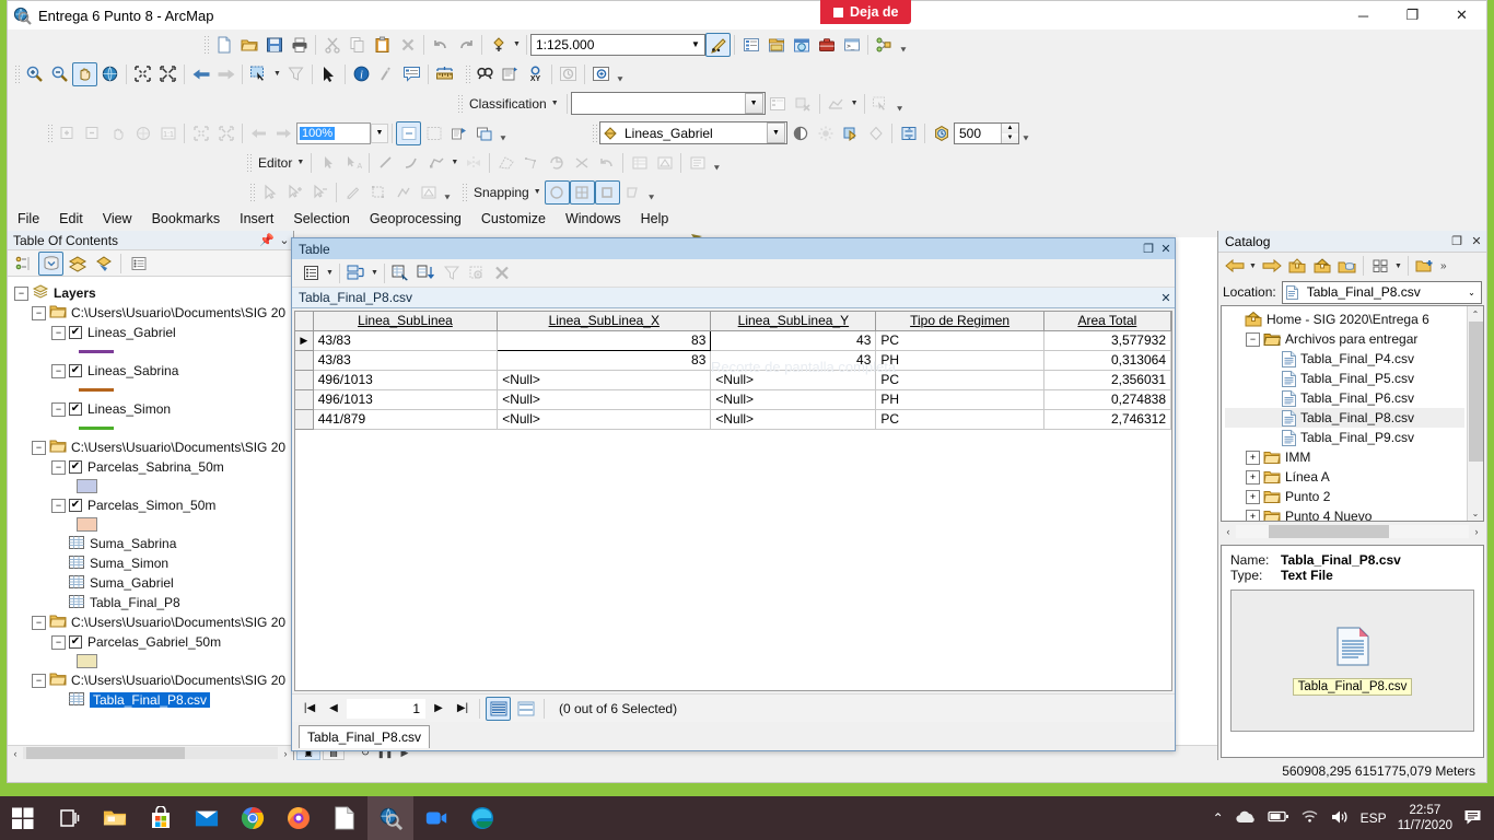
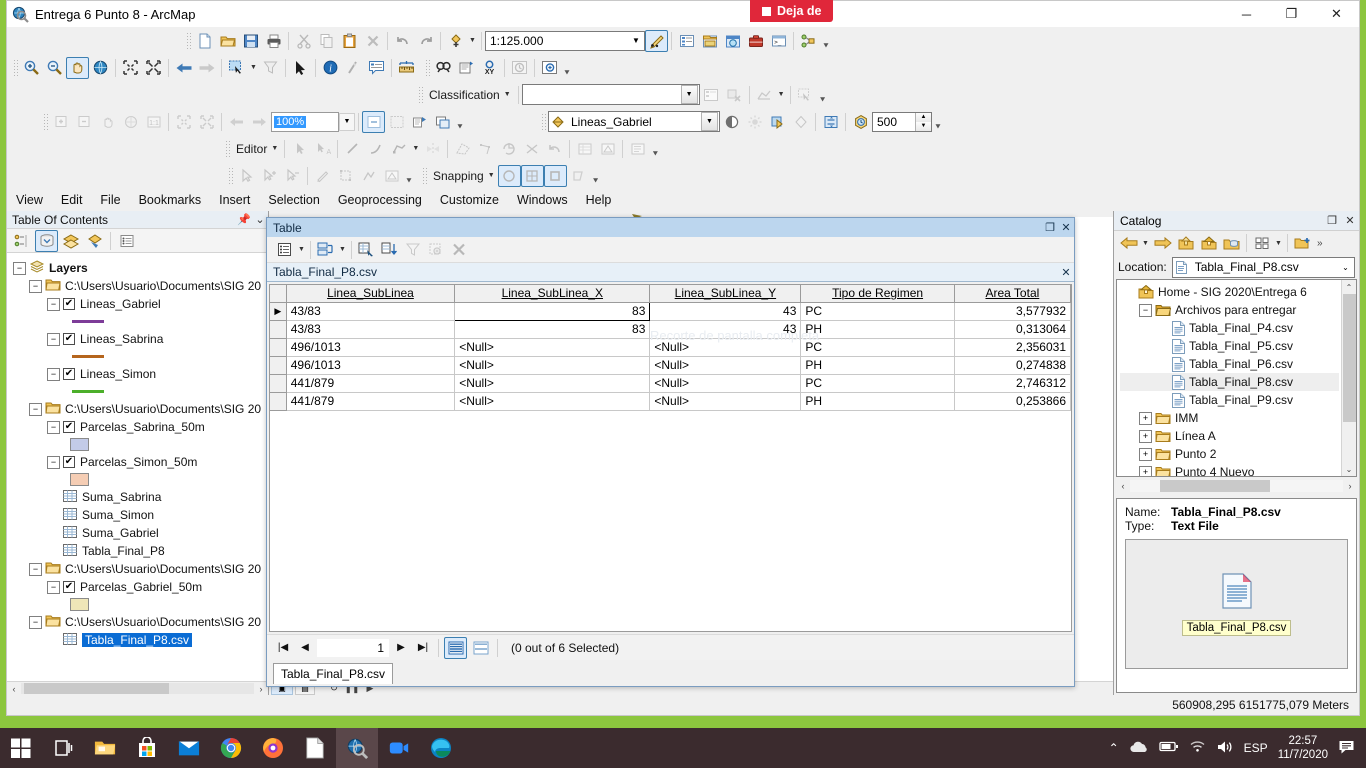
  Entrega 6 Punto 8 - ArcMap
  ─
  ❐
  ✕
  1:125.000
  ▼
  ⯆
  i
  ⯆
  Classification
  ⯆
  100%
  ⯆
  Lineas_Gabriel
  500
  ⯆
  Editor
  ⯆
  ⯆
  Snapping
  ⯆
- File
+ View
  Edit
- View
+ File
  Bookmarks
  Insert
  Selection
  Geoprocessing
  Customize
  Windows
  Help
  Table Of Contents
  📌
  ⌄
  −
  Layers
  −
  C:\Users\Usuario\Documents\SIG 20
  −
  ✔
  Lineas_Gabriel
  −
  ✔
  Lineas_Sabrina
  −
  ✔
  Lineas_Simon
  −
  C:\Users\Usuario\Documents\SIG 20
  −
  ✔
  Parcelas_Sabrina_50m
  −
  ✔
  Parcelas_Simon_50m
  Suma_Sabrina
  Suma_Simon
  Suma_Gabriel
  Tabla_Final_P8
  −
  C:\Users\Usuario\Documents\SIG 20
  −
  ✔
  Parcelas_Gabriel_50m
  −
  C:\Users\Usuario\Documents\SIG 20
  Tabla_Final_P8.csv
  ‹
  ›
  ▣
  ▤
  ↻
  ❚❚
  ▶
  Catalog
  ❐
  ✕
  »
  Location:
  Tabla_Final_P8.csv
  ⌄
  Home - SIG 2020\Entrega 6
  −
  Archivos para entregar
  Tabla_Final_P4.csv
  Tabla_Final_P5.csv
  Tabla_Final_P6.csv
  Tabla_Final_P8.csv
  Tabla_Final_P9.csv
  +
  IMM
  +
  Línea A
  +
  Punto 2
  +
  Punto 4 Nuevo
  ⌃
  ⌄
  ‹
  ›
  Name:
  Tabla_Final_P8.csv
  Type:
  Text File
  Tabla_Final_P8.csv
  560908,295 6151775,079 Meters
  Table
  ❐
  ✕
  Tabla_Final_P8.csv
  ✕
  Recorte de pantalla completa
  	Linea_SubLinea	Linea_SubLinea_X	Linea_SubLinea_Y	Tipo de Regimen	Area Total
  ▶	43/83	83	43	PC	3,577932
  	43/83	83	43	PH	0,313064
  	496/1013	<Null>	<Null>	PC	2,356031
  	496/1013	<Null>	<Null>	PH	0,274838
  	441/879	<Null>	<Null>	PC	2,746312
+ 	441/879	<Null>	<Null>	PH	0,253866
  |◀
  ◀
  1
  ▶
  ▶|
  (0 out of 6 Selected)
  Tabla_Final_P8.csv
  Deja de
  ⌃
  ESP
  22:57
  11/7/2020
